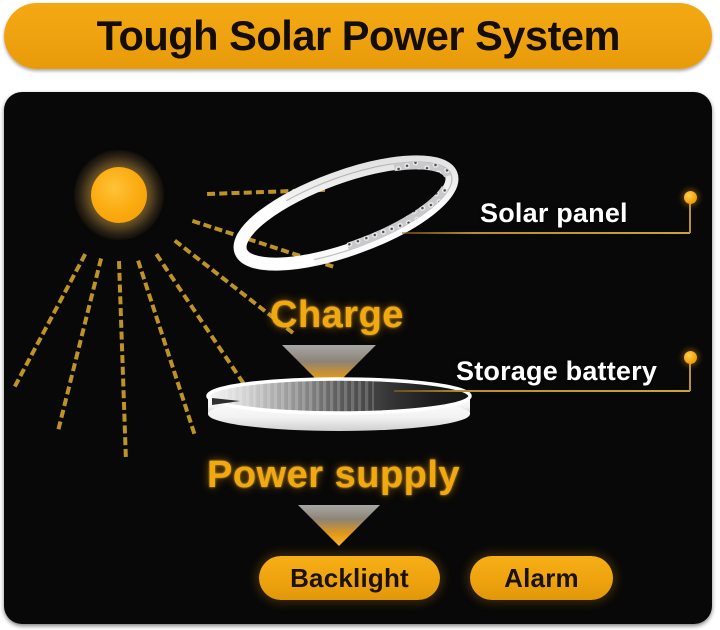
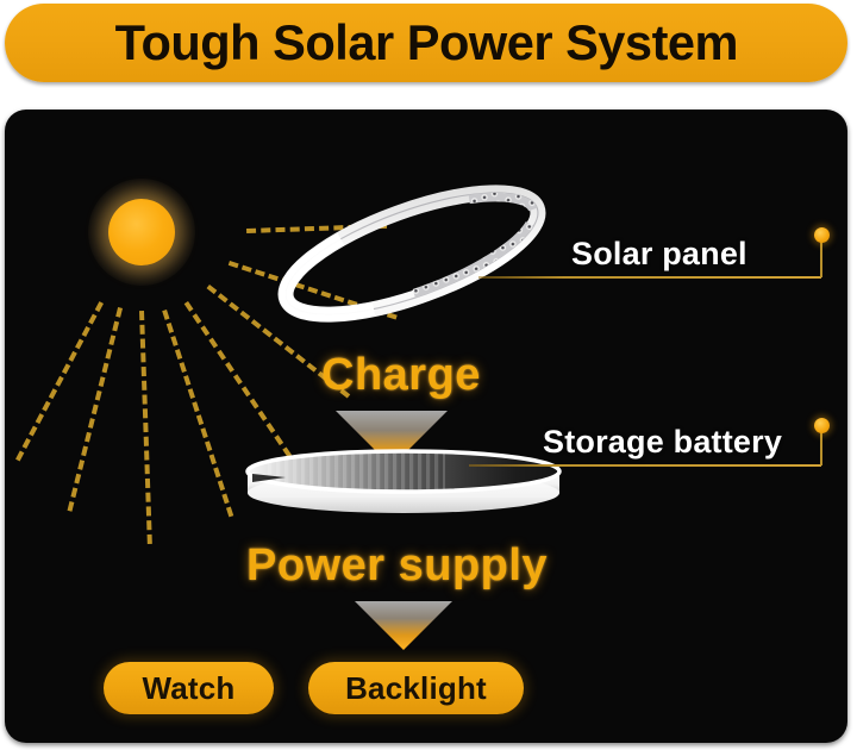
  Tough Solar Power System
  Solar panel
  Charge
  Storage battery
  Power supply
+ Watch
  Backlight
- Alarm
